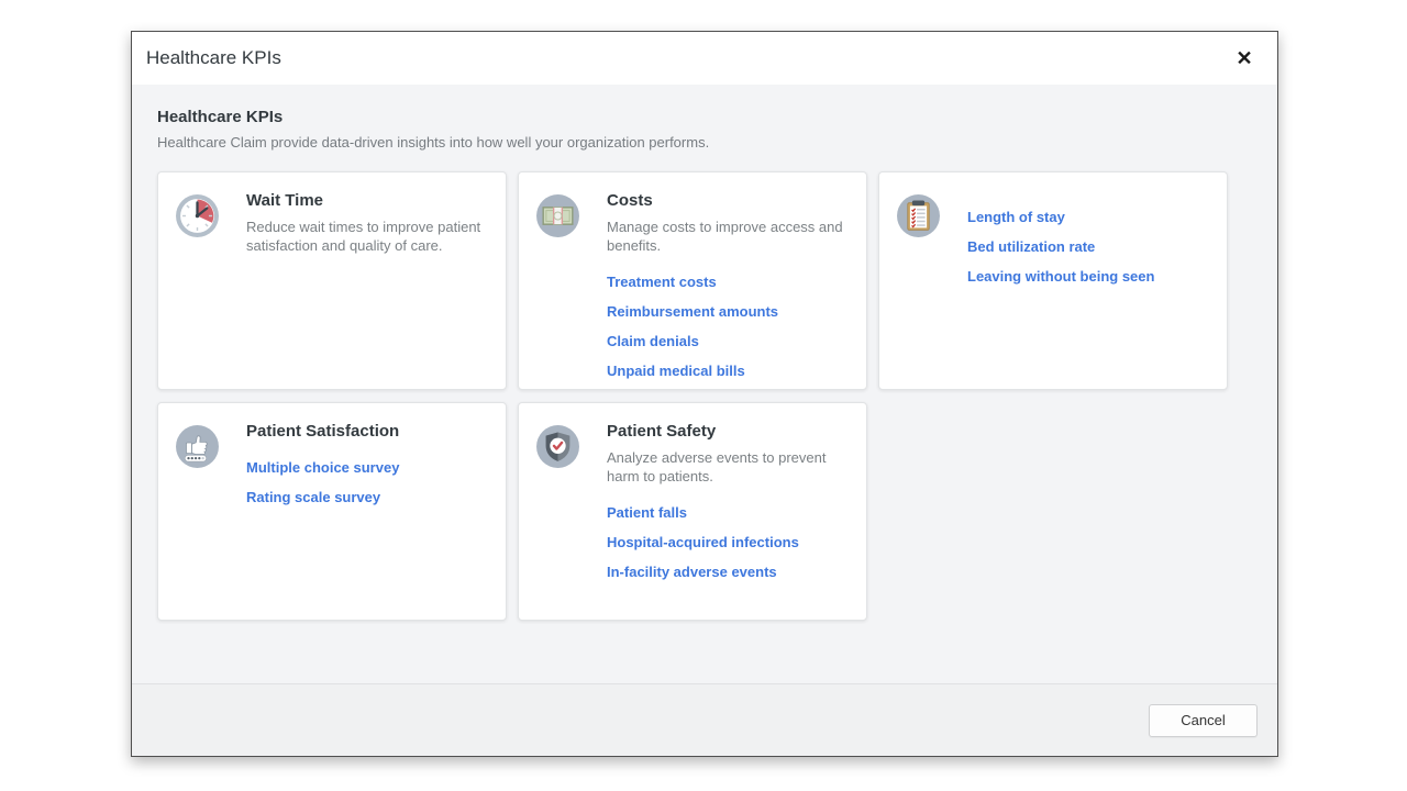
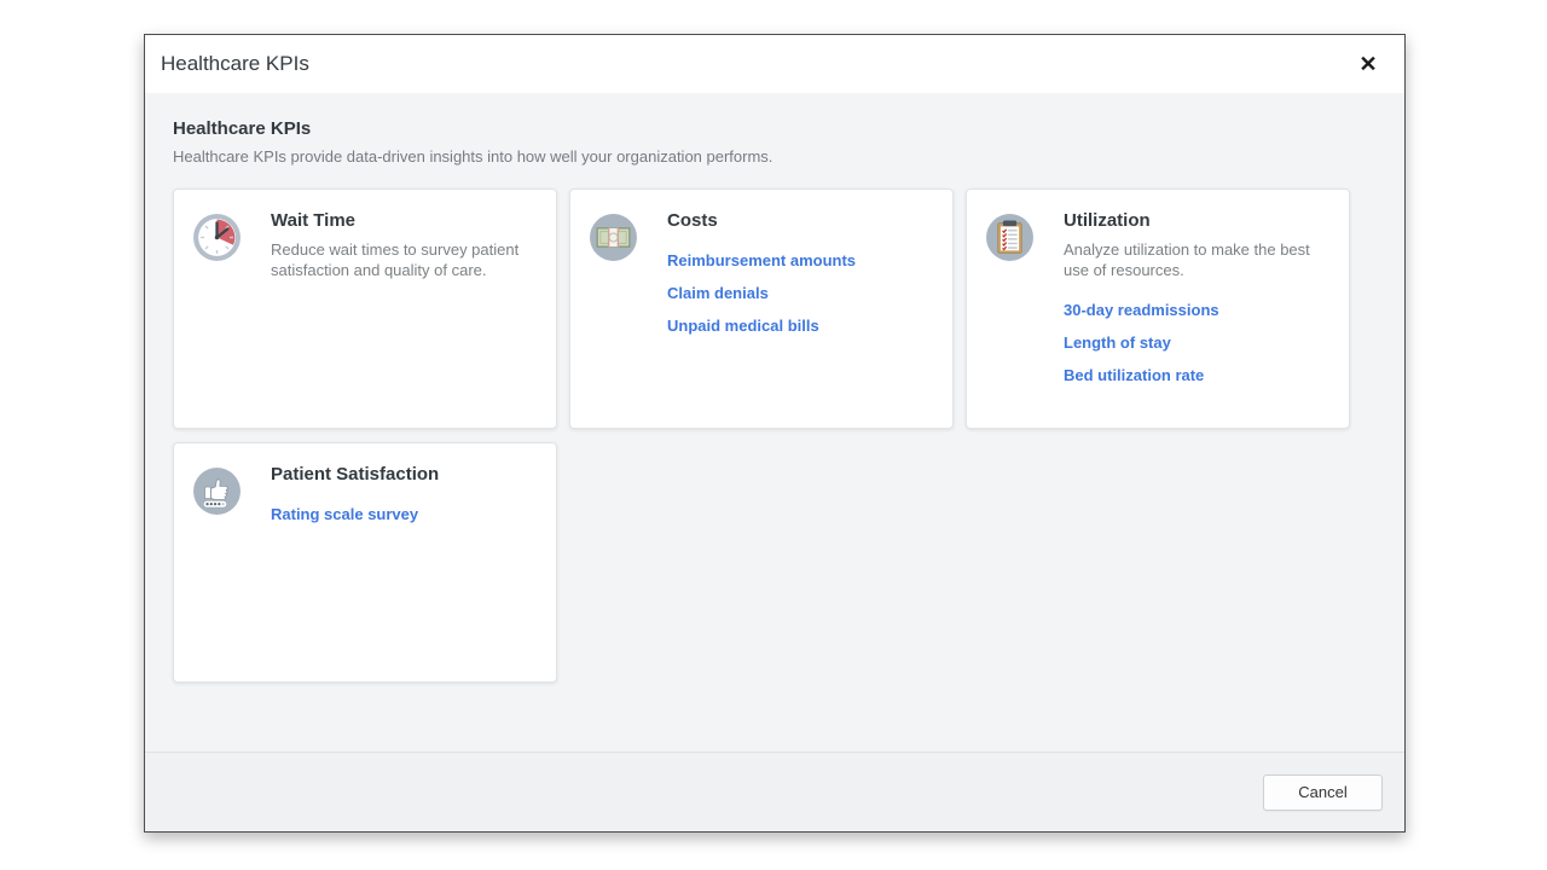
  Healthcare KPIs
  ✕
  Healthcare KPIs
- Healthcare Claim provide data-driven insights into how well your organization performs.
+ Healthcare KPIs provide data-driven insights into how well your organization performs.
  Wait Time
- Reduce wait times to improve patient satisfaction and quality of care.
+ Reduce wait times to survey patient satisfaction and quality of care.
  Costs
- Manage costs to improve access and benefits.
- Treatment costs
  Reimbursement amounts
  Claim denials
  Unpaid medical bills
+ Utilization
+ Analyze utilization to make the best use of resources.
+ 30-day readmissions
  Length of stay
  Bed utilization rate
- Leaving without being seen
  Patient Satisfaction
- Multiple choice survey
  Rating scale survey
- Patient Safety
- Analyze adverse events to prevent harm to patients.
- Patient falls
- Hospital-acquired infections
- In-facility adverse events
  Cancel
